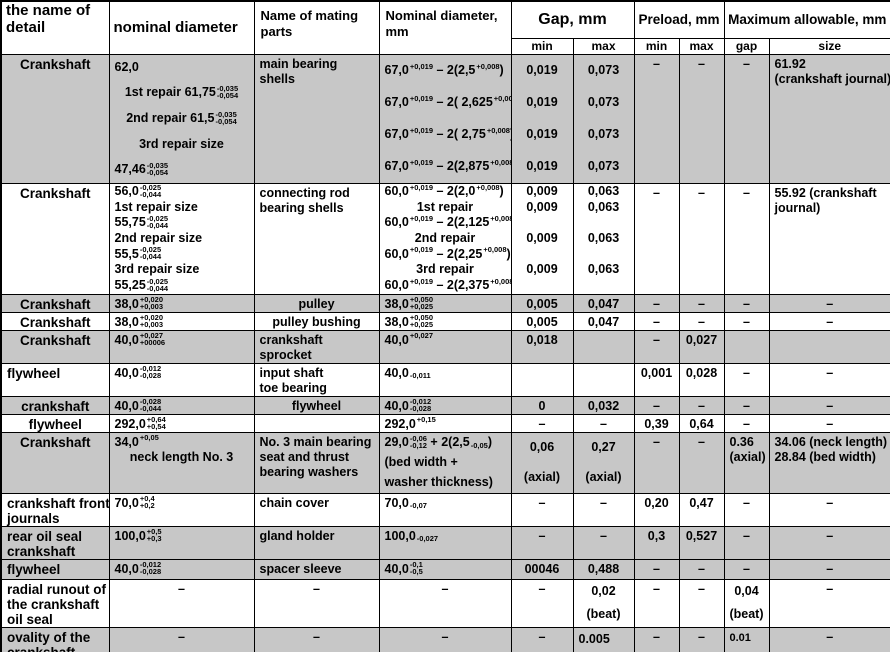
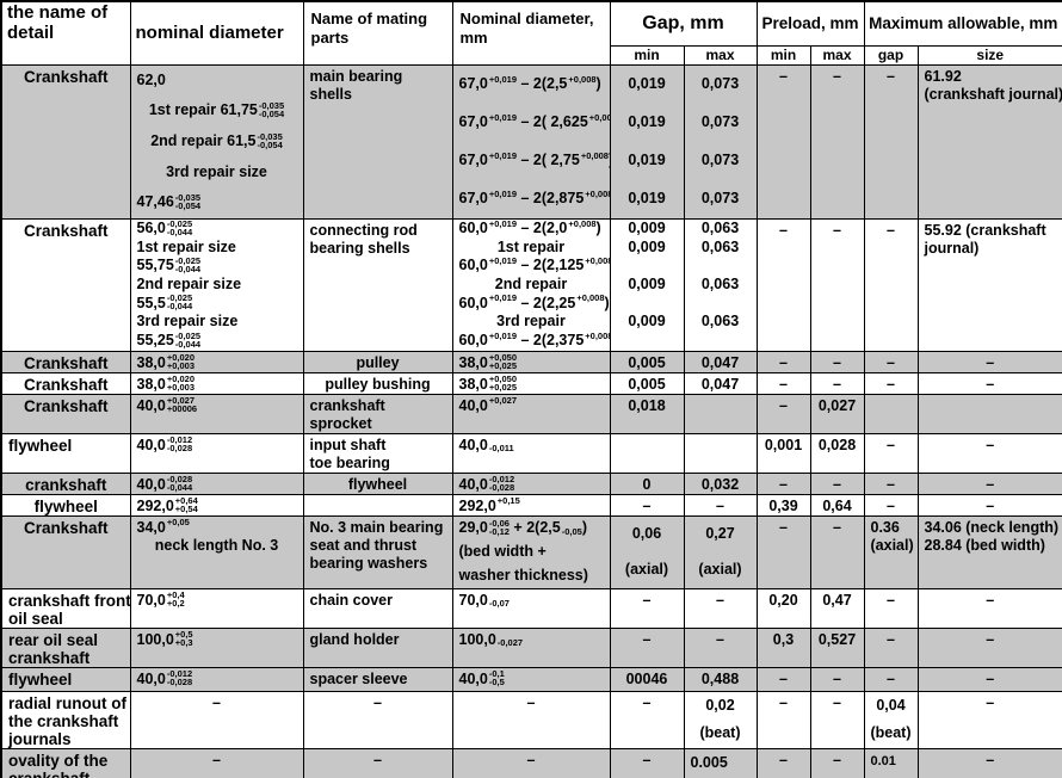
  the name of detail	nominal diameter	Name of mating parts	Nominal diameter, mm	Gap, mm	Preload, mm	Maximum allowable, mm
  min	max	min	max	gap	size
  Crankshaft	62,01st repair 61,75-0,035-0,0542nd repair 61,5-0,035-0,0543rd repair size47,46-0,035-0,054	main bearingshells	67,0+0,019 – 2(2,5+0,008 )67,0+0,019 – 2( 2,625+0,067,0+0,019 – 2( 2,75+0,00867,0+0,019 – 2(2,875+0,00	0,0190,0190,0190,019	0,0730,0730,0730,073	–	–	–	61.92(crankshaft journal)
  Crankshaft	56,0-0,025-0,044 1st repair size55,75-0,025-0,044 2nd repair size55,5-0,025-0,0443rd repair size55,25-0,025-0,044	connecting rodbearing shells	60,0+0,019 – 2(2,0+0,008 )1st repair60,0+0,019 – 2(2,125+0,002nd repair60,0+0,019 – 2(2,25+0,008 )3rd repair60,0+0,019 – 2(2,375+0,00	0,0090,009 0,009 0,009	0,0630,063 0,063 0,063	–	–	–	55.92 (crankshaftjournal)
  Crankshaft	38,0+0,020+0,003	pulley	38,0+0,050+0,025	0,005	0,047	–	–	–	–
  Crankshaft	38,0+0,020+0,003	pulley bushing	38,0+0,050+0,025	0,005	0,047	–	–	–	–
  Crankshaft	40,0+0,027+00006	crankshaftsprocket	40,0+0,027	0,018		–	0,027
  flywheel	40,0-0,012-0,028	input shafttoe bearing	40,0 -0,011			0,001	0,028	–	–
  crankshaft	40,0-0,028-0,044	flywheel	40,0-0,012-0,028	0	0,032	–	–	–	–
  flywheel	292,0+0,64+0,54		292,0+0,15	–	–	0,39	0,64	–	–
  Crankshaft	34,0+0,05 neck length No. 3	No. 3 main bearingseat and thrustbearing washers	29,0-0,06-0,12 + 2(2,5 -0,05)(bed width +washer thickness)	0,06(axial)	0,27(axial)	–	–	0.36(axial)	34.06 (neck length)28.84 (bed width)
- crankshaft frontjournals	70,0+0,4+0,2	chain cover	70,0 -0,07	–	–	0,20	0,47	–	–
+ crankshaft front oil seal	70,0+0,4+0,2	chain cover	70,0 -0,07	–	–	0,20	0,47	–	–
  rear oil sealcrankshaft	100,0+0,5+0,3	gland holder	100,0 -0,027	–	–	0,3	0,527	–	–
  flywheel	40,0-0,012-0,028	spacer sleeve	40,0-0,1-0,5	00046	0,488	–	–	–	–
- radial runout ofthe crankshaft oil seal	–	–	–	–	0,02(beat)	–	–	0,04(beat)	–
+ radial runout ofthe crankshaftjournals	–	–	–	–	0,02(beat)	–	–	0,04(beat)	–
  ovality of the	–	–	–	–	0.005	–	–	0.01	–
